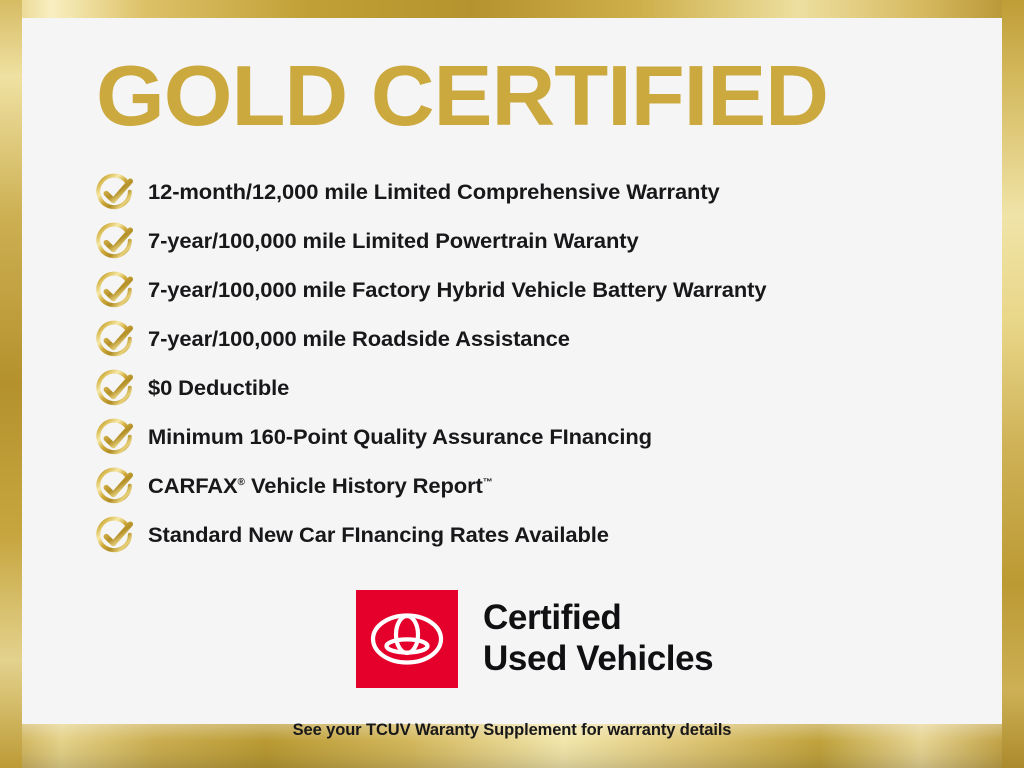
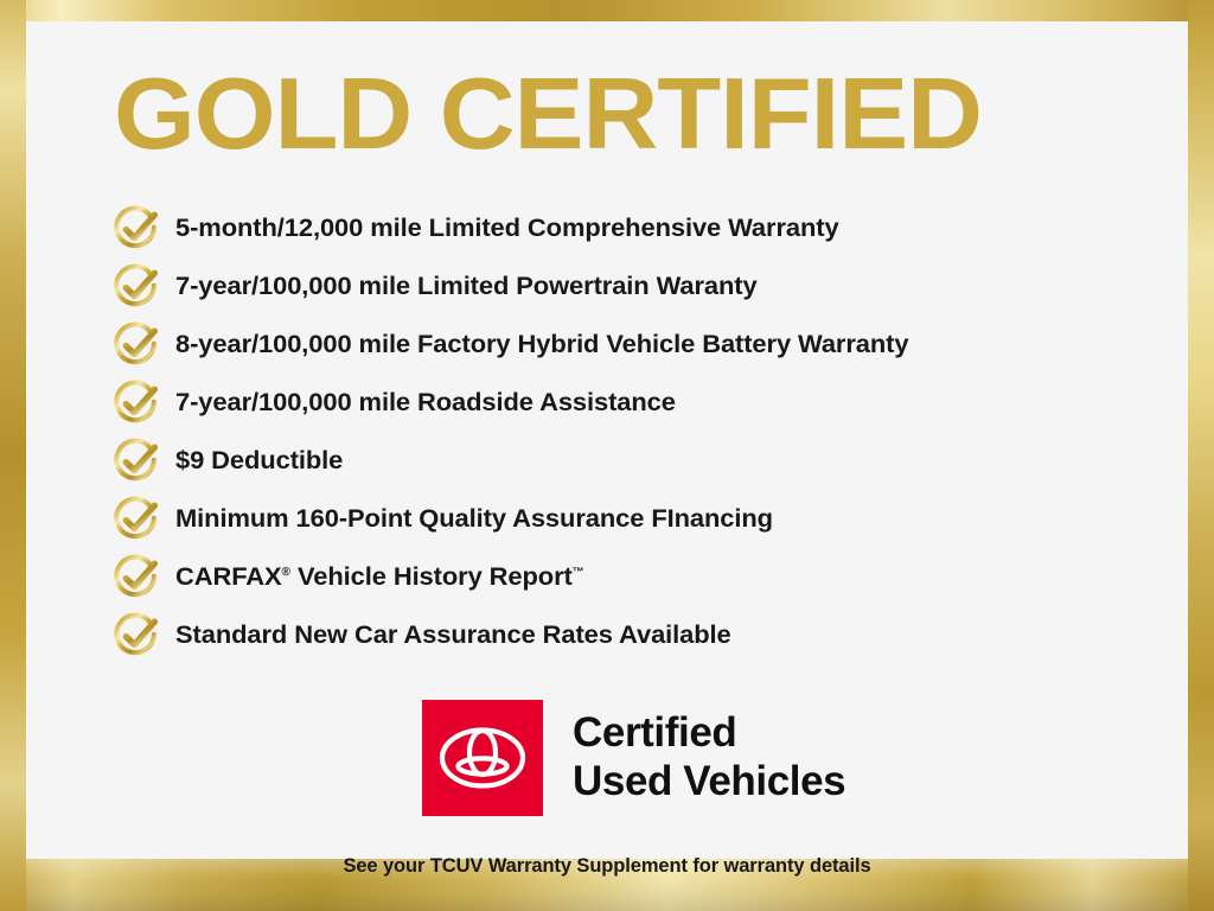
  GOLD CERTIFIED
- 12-month/12,000 mile Limited Comprehensive Warranty
+ 5-month/12,000 mile Limited Comprehensive Warranty
  7-year/100,000 mile Limited Powertrain Waranty
- 7-year/100,000 mile Factory Hybrid Vehicle Battery Warranty
+ 8-year/100,000 mile Factory Hybrid Vehicle Battery Warranty
  7-year/100,000 mile Roadside Assistance
- $0 Deductible
+ $9 Deductible
  Minimum 160-Point Quality Assurance FInancing
  CARFAX® Vehicle History Report™
- Standard New Car FInancing Rates Available
+ Standard New Car Assurance Rates Available
  Certified
  Used Vehicles
- See your TCUV Waranty Supplement for warranty details
+ See your TCUV Warranty Supplement for warranty details
